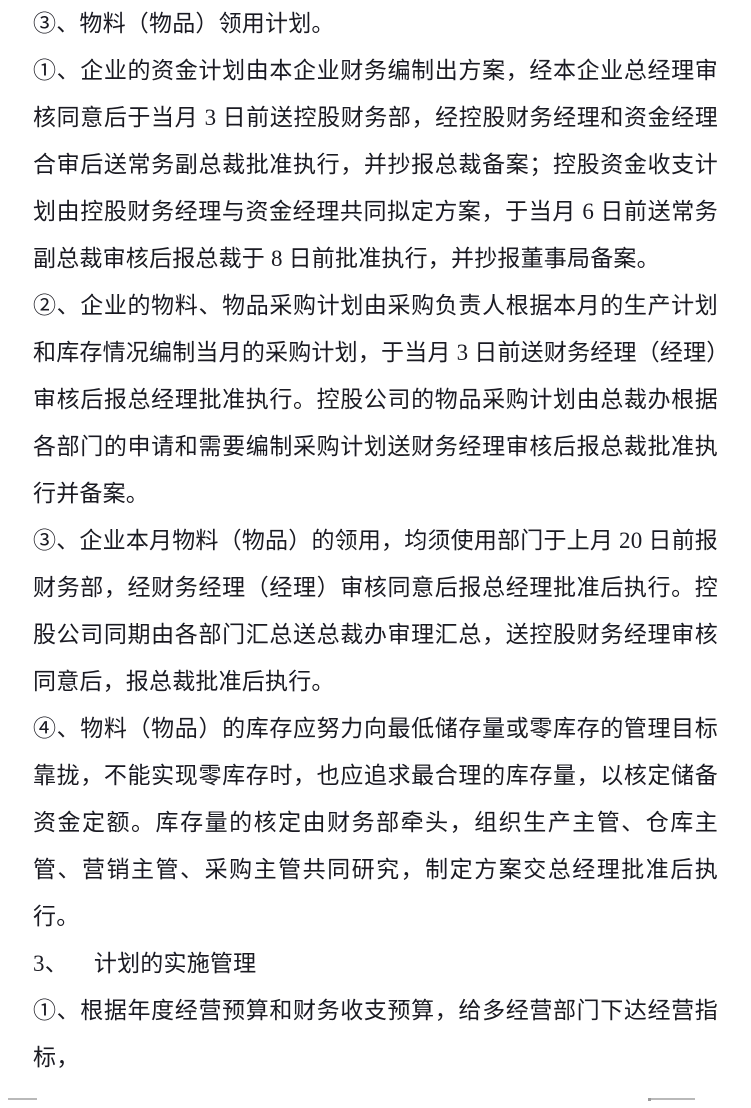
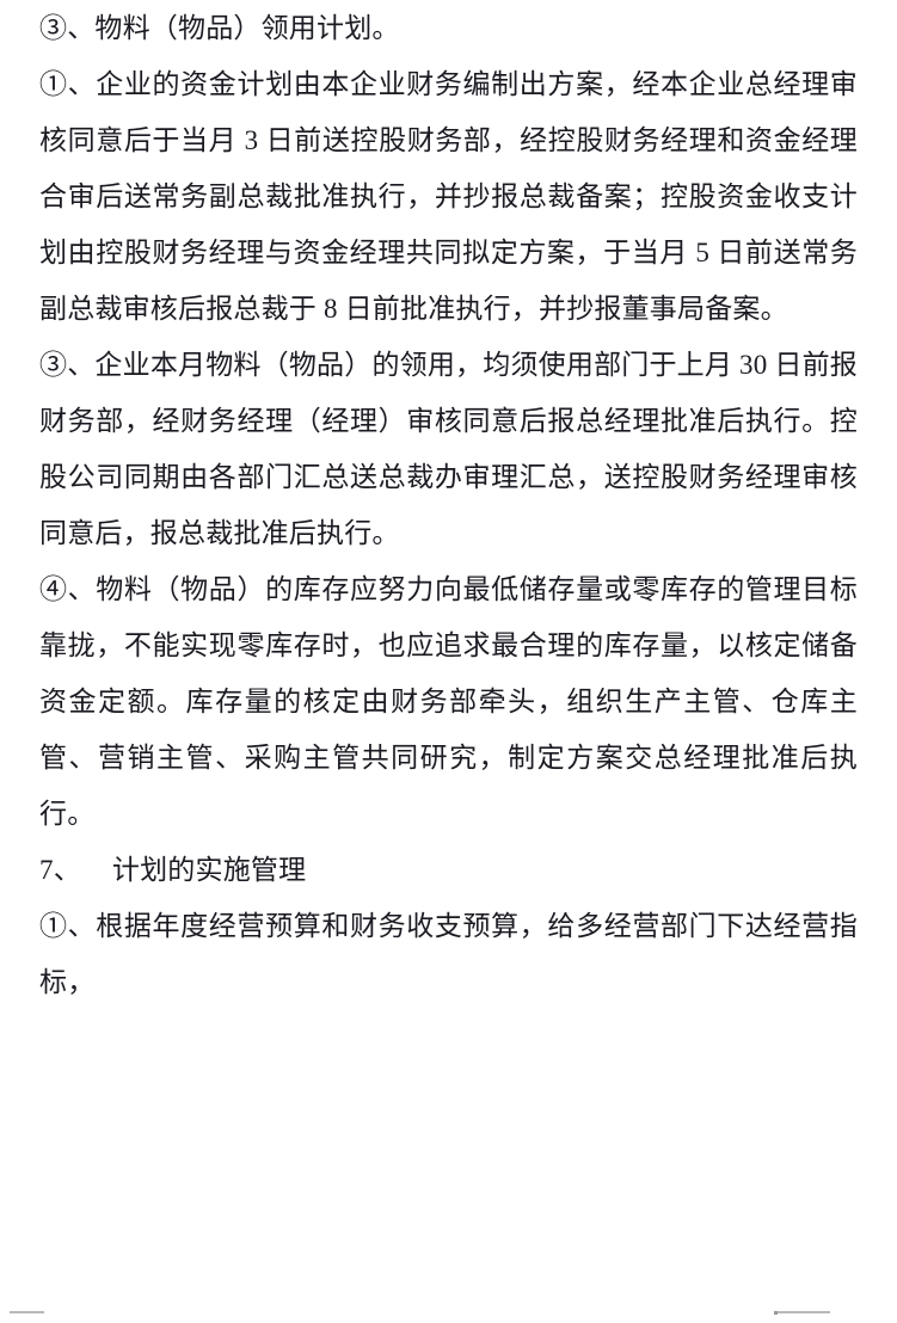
  ③、物料（物品）领用计划。
- ①、企业的资金计划由本企业财务编制出方案，经本企业总经理审核同意后于当月 3 日前送控股财务部，经控股财务经理和资金经理合审后送常务副总裁批准执行，并抄报总裁备案；控股资金收支计划由控股财务经理与资金经理共同拟定方案，于当月 6 日前送常务副总裁审核后报总裁于 8 日前批准执行，并抄报董事局备案。
+ ①、企业的资金计划由本企业财务编制出方案，经本企业总经理审核同意后于当月 3 日前送控股财务部，经控股财务经理和资金经理合审后送常务副总裁批准执行，并抄报总裁备案；控股资金收支计划由控股财务经理与资金经理共同拟定方案，于当月 5 日前送常务副总裁审核后报总裁于 8 日前批准执行，并抄报董事局备案。
- ②、企业的物料、物品采购计划由采购负责人根据本月的生产计划和库存情况编制当月的采购计划，于当月 3 日前送财务经理（经理）审核后报总经理批准执行。控股公司的物品采购计划由总裁办根据各部门的申请和需要编制采购计划送财务经理审核后报总裁批准执行并备案。
- ③、企业本月物料（物品）的领用，均须使用部门于上月 20 日前报财务部，经财务经理（经理）审核同意后报总经理批准后执行。控股公司同期由各部门汇总送总裁办审理汇总，送控股财务经理审核同意后，报总裁批准后执行。
+ ③、企业本月物料（物品）的领用，均须使用部门于上月 30 日前报财务部，经财务经理（经理）审核同意后报总经理批准后执行。控股公司同期由各部门汇总送总裁办审理汇总，送控股财务经理审核同意后，报总裁批准后执行。
  ④、物料（物品）的库存应努力向最低储存量或零库存的管理目标靠拢，不能实现零库存时，也应追求最合理的库存量，以核定储备资金定额。库存量的核定由财务部牵头，组织生产主管、仓库主管、营销主管、采购主管共同研究，制定方案交总经理批准后执行。
- 3、 计划的实施管理
+ 7、 计划的实施管理
  ①、根据年度经营预算和财务收支预算，给多经营部门下达经营指标，
